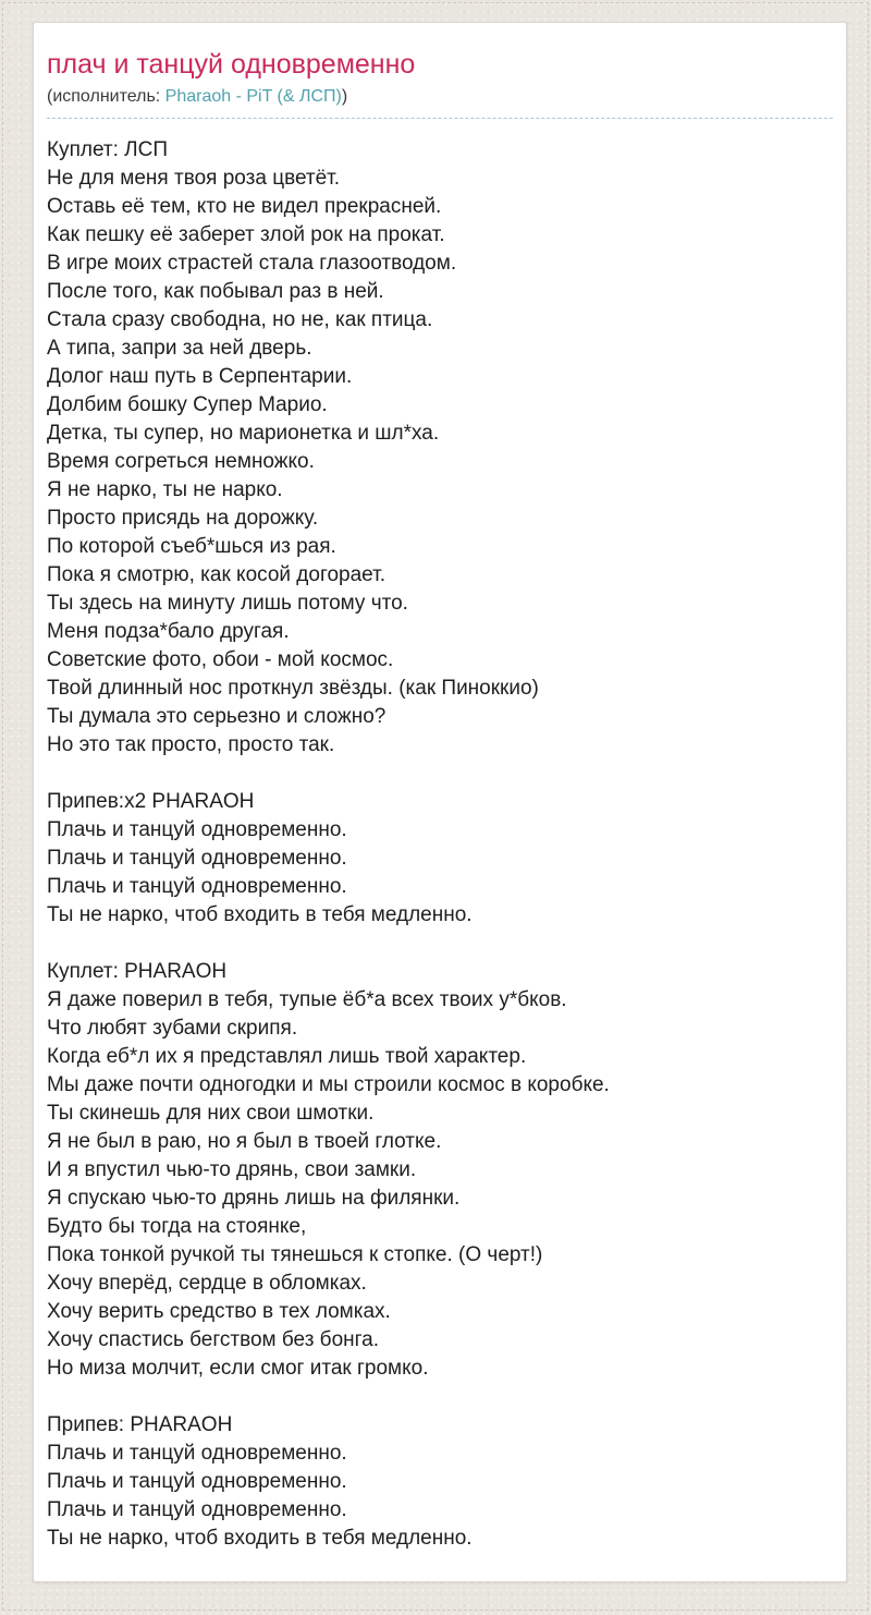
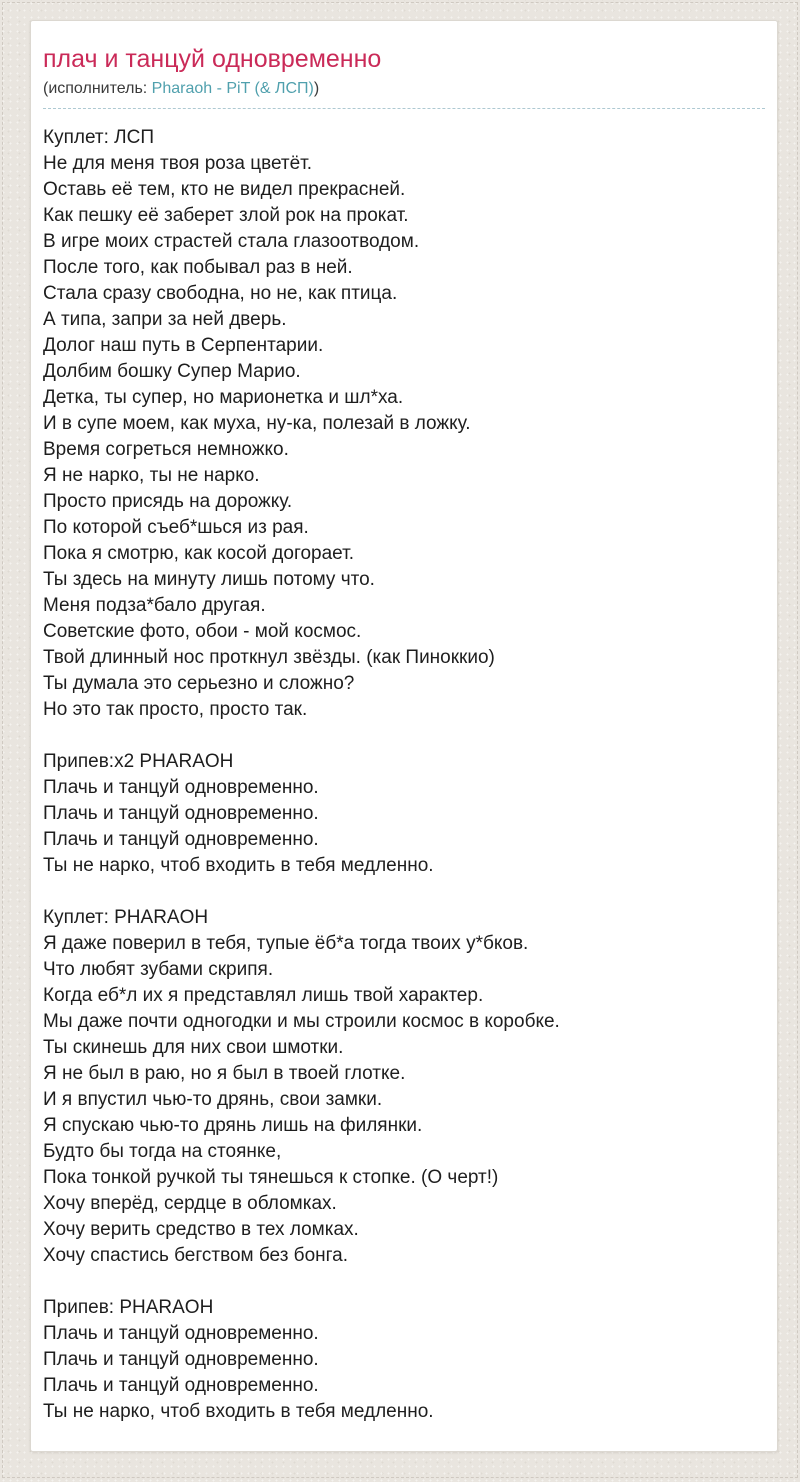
  плач и танцуй одновременно
  (исполнитель: Pharaoh - PiT (& ЛСП))
  Куплет: ЛСП
  Не для меня твоя роза цветёт.
  Оставь её тем, кто не видел прекрасней.
  Как пешку её заберет злой рок на прокат.
  В игре моих страстей стала глазоотводом.
  После того, как побывал раз в ней.
  Стала сразу свободна, но не, как птица.
  А типа, запри за ней дверь.
  Долог наш путь в Серпентарии.
  Долбим бошку Супер Марио.
  Детка, ты супер, но марионетка и шл*ха.
+ И в супе моем, как муха, ну-ка, полезай в ложку.
  Время согреться немножко.
  Я не нарко, ты не нарко.
  Просто присядь на дорожку.
  По которой съеб*шься из рая.
  Пока я смотрю, как косой догорает.
  Ты здесь на минуту лишь потому что.
  Меня подза*бало другая.
  Советские фото, обои - мой космос.
  Твой длинный нос проткнул звёзды. (как Пиноккио)
  Ты думала это серьезно и сложно?
  Но это так просто, просто так.
  Припев:x2 PHARAOH
  Плачь и танцуй одновременно.
  Плачь и танцуй одновременно.
  Плачь и танцуй одновременно.
  Ты не нарко, чтоб входить в тебя медленно.
  Куплет: PHARAOH
- Я даже поверил в тебя, тупые ёб*а всех твоих у*бков.
+ Я даже поверил в тебя, тупые ёб*а тогда твоих у*бков.
  Что любят зубами скрипя.
  Когда еб*л их я представлял лишь твой характер.
  Мы даже почти одногодки и мы строили космос в коробке.
  Ты скинешь для них свои шмотки.
  Я не был в раю, но я был в твоей глотке.
  И я впустил чью-то дрянь, свои замки.
  Я спускаю чью-то дрянь лишь на филянки.
  Будто бы тогда на стоянке,
  Пока тонкой ручкой ты тянешься к стопке. (О черт!)
  Хочу вперёд, сердце в обломках.
  Хочу верить средство в тех ломках.
  Хочу спастись бегством без бонга.
- Но миза молчит, если смог итак громко.
  Припев: PHARAOH
  Плачь и танцуй одновременно.
  Плачь и танцуй одновременно.
  Плачь и танцуй одновременно.
  Ты не нарко, чтоб входить в тебя медленно.
